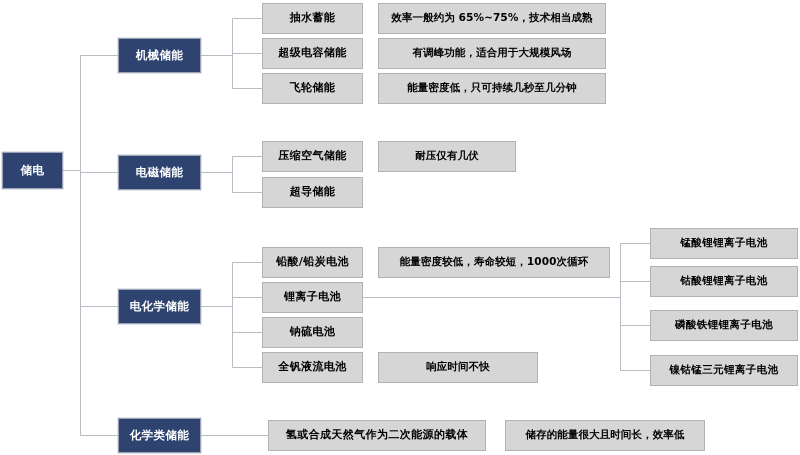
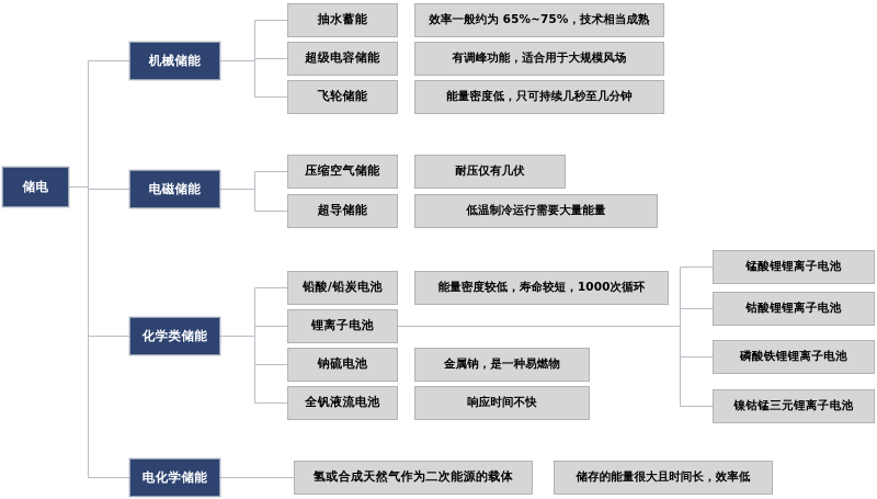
  储电
  机械储能
  抽水蓄能
  效率一般约为 65%~75%，技术相当成熟
  超级电容储能
  有调峰功能，适合用于大规模风场
  飞轮储能
  能量密度低，只可持续几秒至几分钟
  电磁储能
  压缩空气储能
  耐压仅有几伏
  超导储能
+ 低温制冷运行需要大量能量
- 电化学储能
+ 化学类储能
  铅酸/铅炭电池
  能量密度较低，寿命较短，1000次循环
  锂离子电池
  钠硫电池
+ 金属钠，是一种易燃物
  全钒液流电池
  响应时间不快
  锰酸锂锂离子电池
  钴酸锂锂离子电池
  磷酸铁锂锂离子电池
  镍钴锰三元锂离子电池
- 化学类储能
+ 电化学储能
  氢或合成天然气作为二次能源的载体
  储存的能量很大且时间长，效率低
